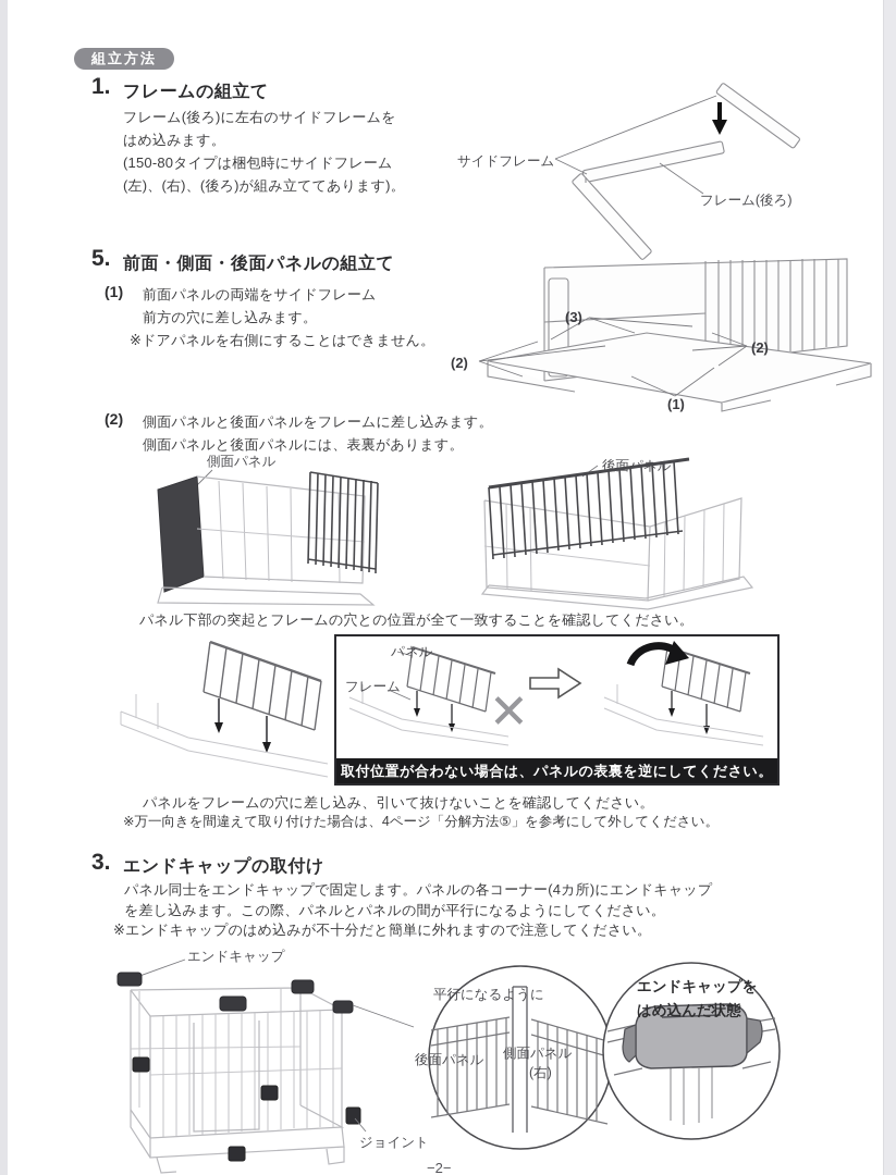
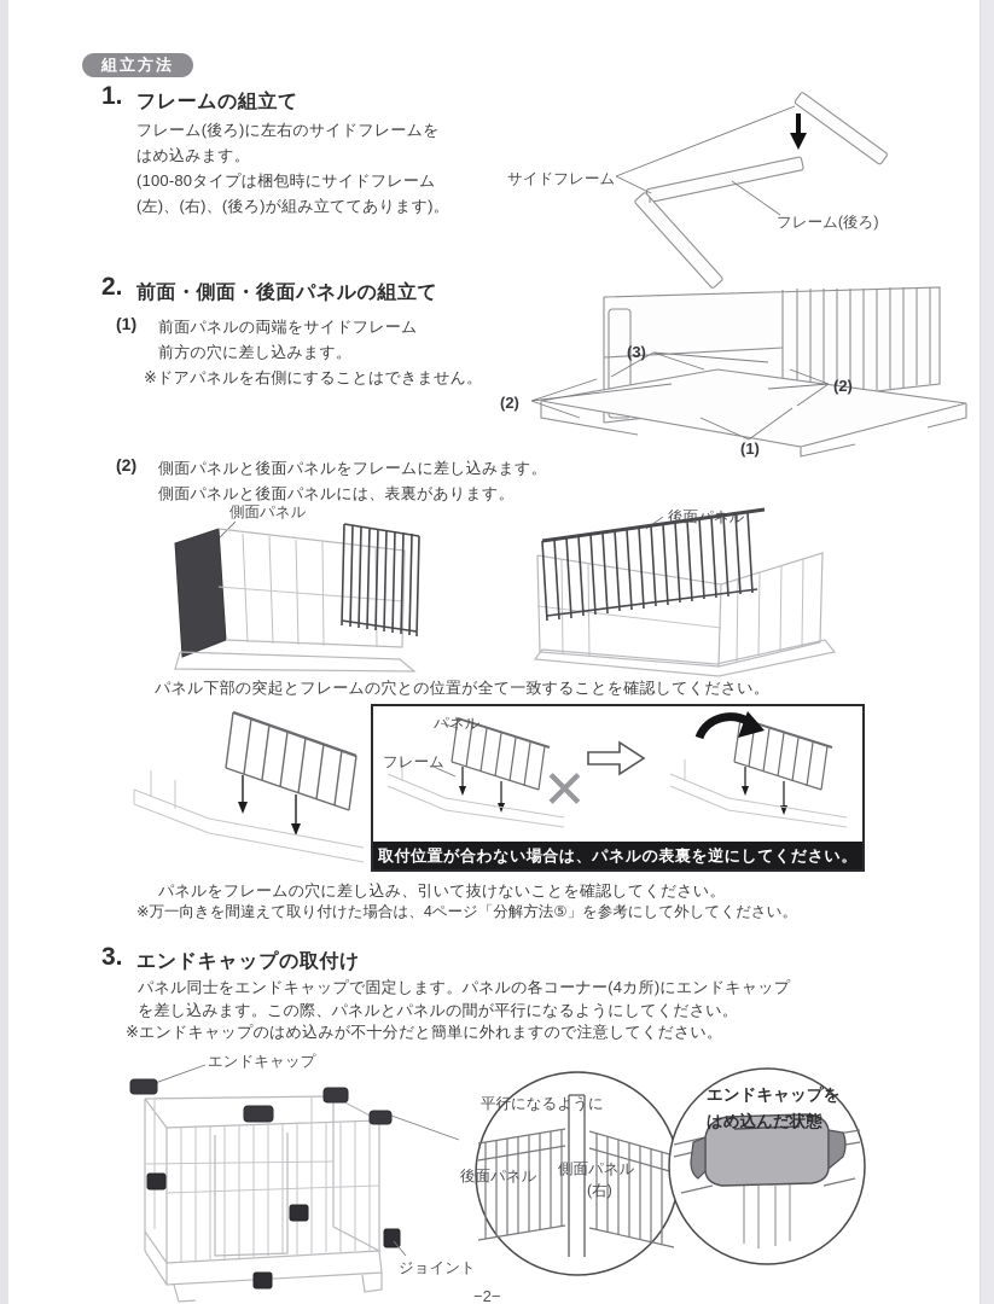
  組立方法
  1.
  フレームの組立て
  フレーム(後ろ)に左右のサイドフレームを
  はめ込みます。
- (150-80タイプは梱包時にサイドフレーム
+ (100-80タイプは梱包時にサイドフレーム
  (左)、(右)、(後ろ)が組み立ててあります)。
  サイドフレーム
  フレーム(後ろ)
- 5.
+ 2.
  前面・側面・後面パネルの組立て
  (1)
  前面パネルの両端をサイドフレーム
  前方の穴に差し込みます。
  ※ドアパネルを右側にすることはできません。
  (3)
  (2)
  (2)
  (1)
  (2)
  側面パネルと後面パネルをフレームに差し込みます。
  側面パネルと後面パネルには、表裏があります。
  側面パネル
  後面パネル
  パネル下部の突起とフレームの穴との位置が全て一致することを確認してください。
  パネル
  フレーム
  ✕
  取付位置が合わない場合は、パネルの表裏を逆にしてください。
  パネルをフレームの穴に差し込み、引いて抜けないことを確認してください。
  ※万一向きを間違えて取り付けた場合は、4ページ「分解方法⑤」を参考にして外してください。
  3.
  エンドキャップの取付け
  パネル同士をエンドキャップで固定します。パネルの各コーナー(4カ所)にエンドキャップ
  を差し込みます。この際、パネルとパネルの間が平行になるようにしてください。
  ※エンドキャップのはめ込みが不十分だと簡単に外れますので注意してください。
  エンドキャップ
  ジョイント
  平行になるように
  後面パネル
  側面パネル
  (右)
  エンドキャップを
  はめ込んだ状態
  −2−
